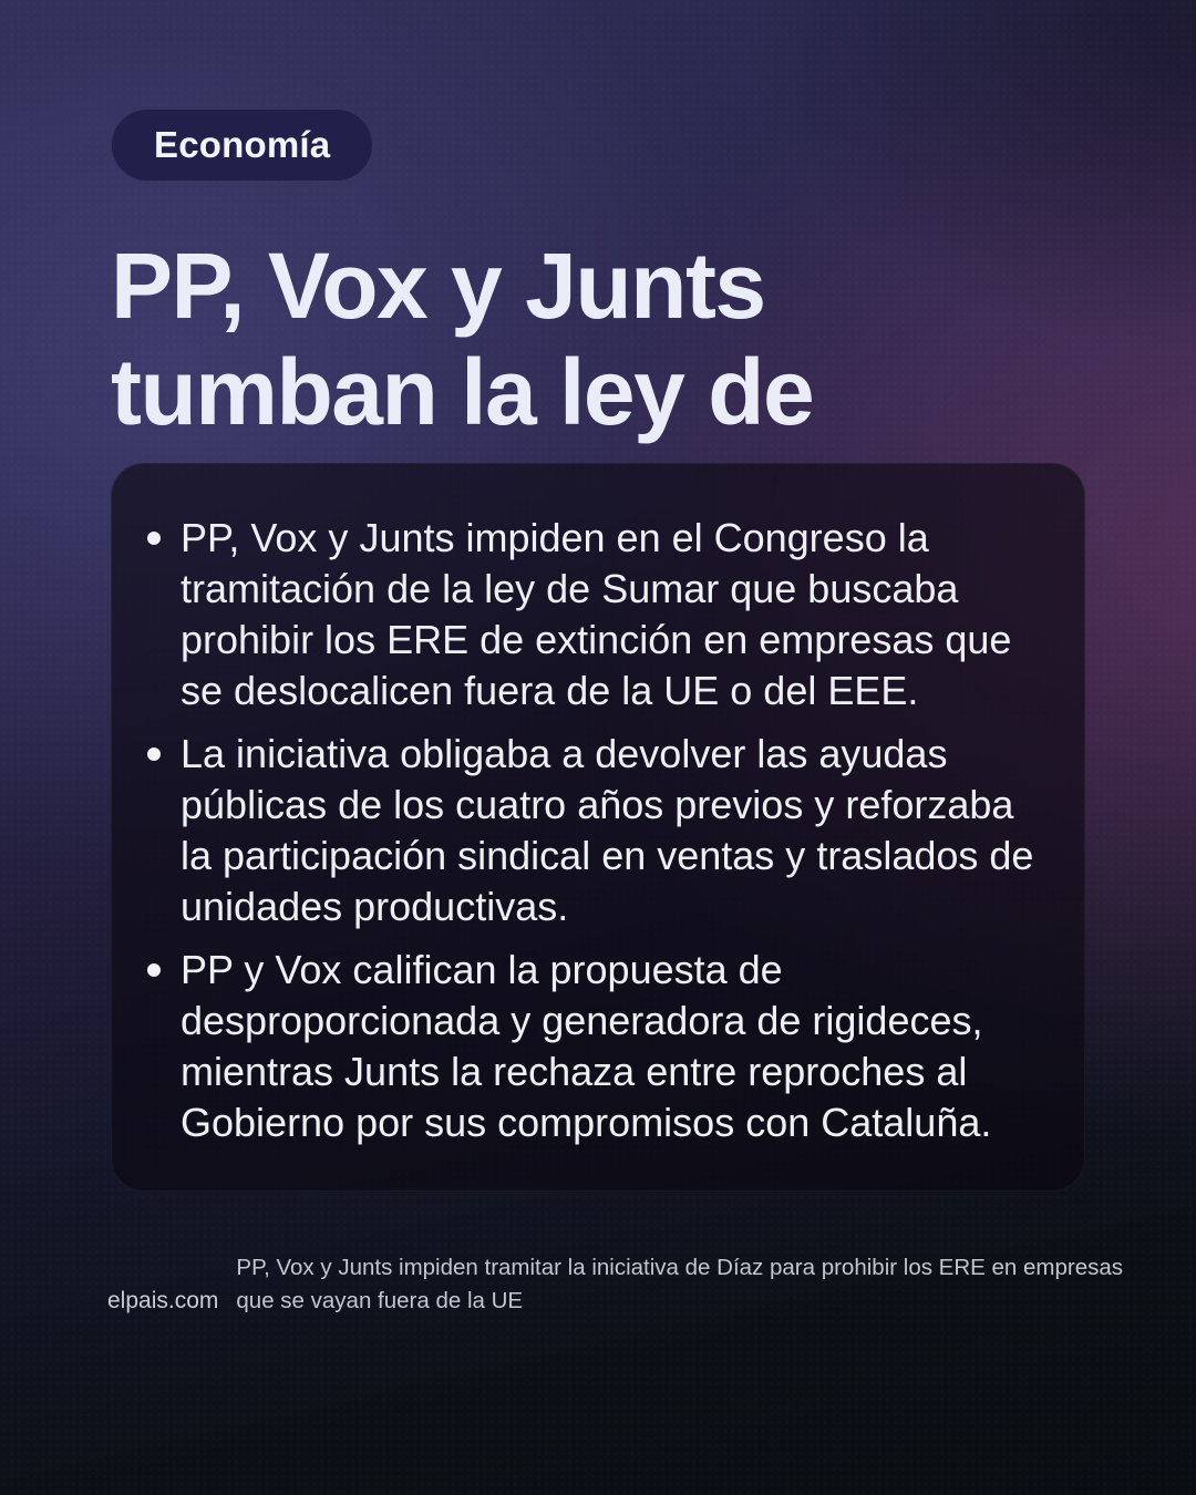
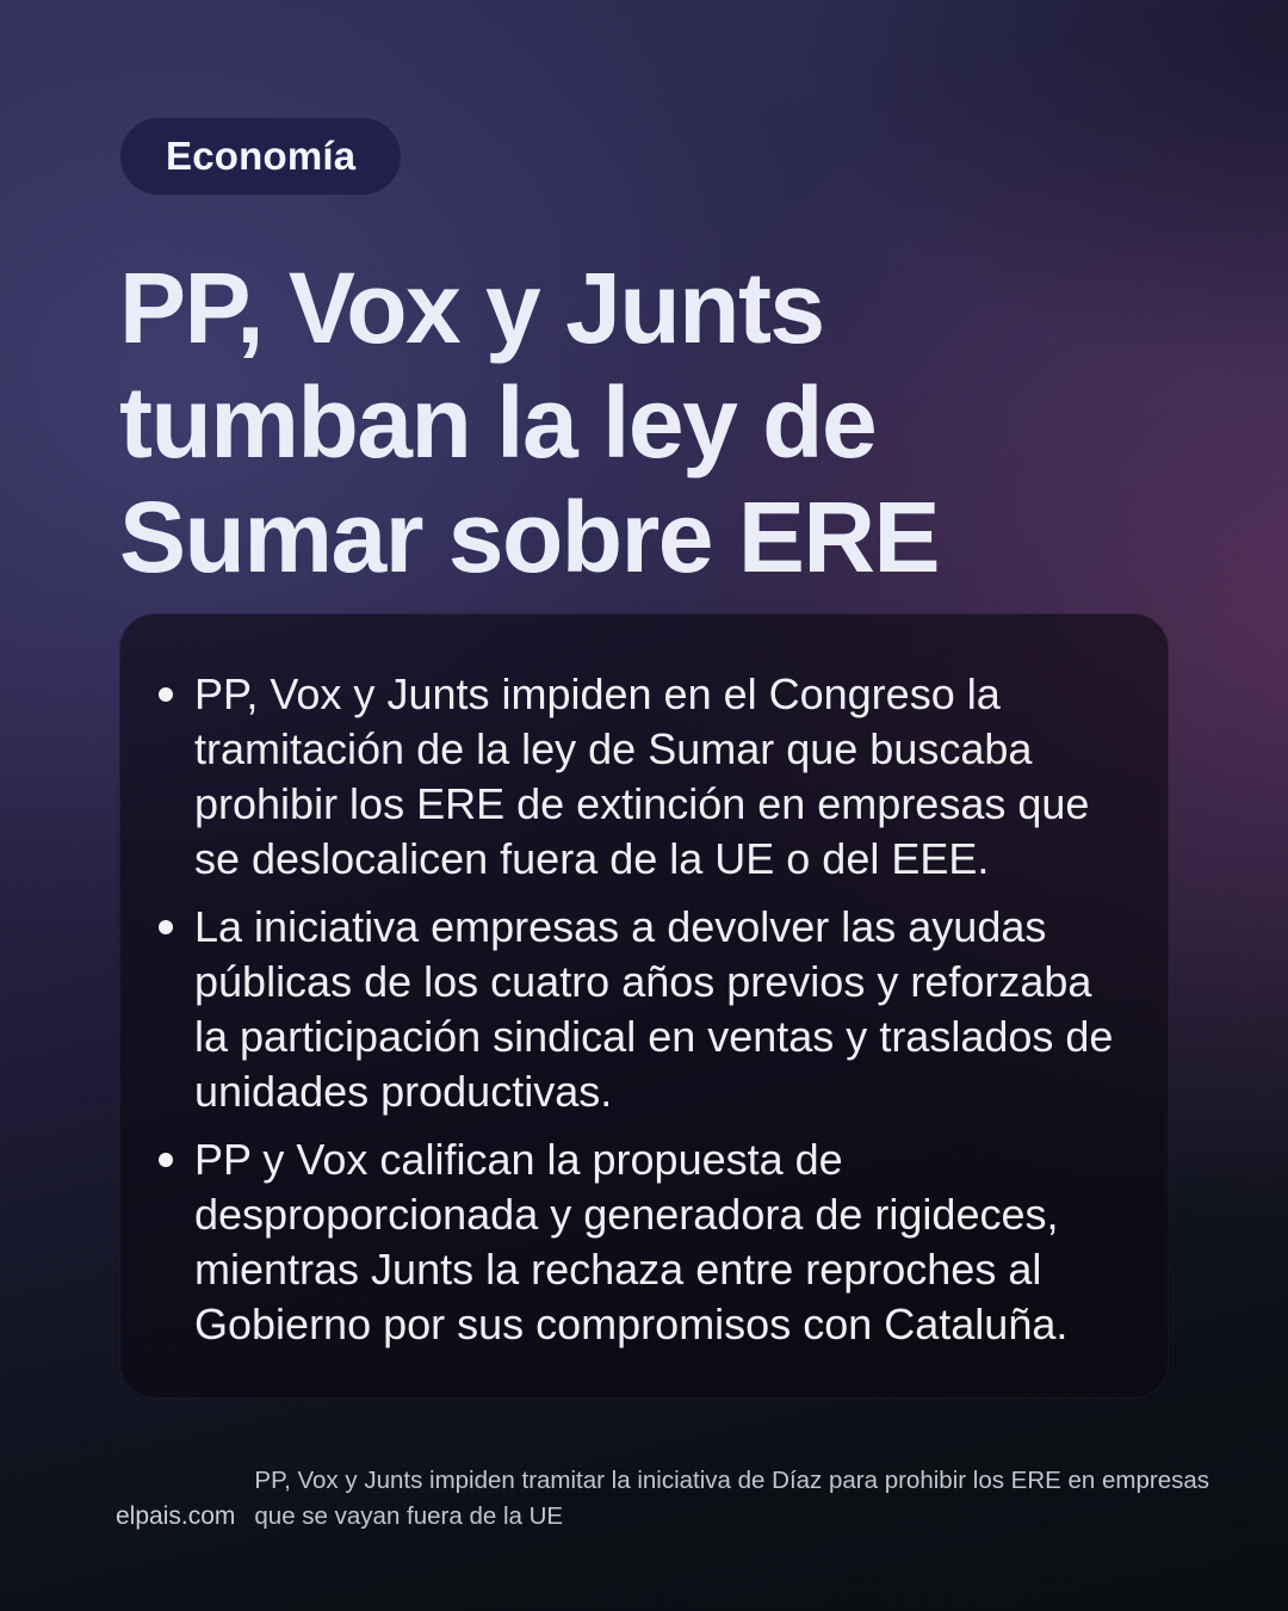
  Economía
  PP, Vox y Junts
  tumban la ley de
+ Sumar sobre ERE
  PP, Vox y Junts impiden en el Congreso la tramitación de la ley de Sumar que buscaba prohibir los ERE de extinción en empresas que se deslocalicen fuera de la UE o del EEE.
- La iniciativa obligaba a devolver las ayudas públicas de los cuatro años previos y reforzaba la participación sindical en ventas y traslados de unidades productivas.
+ La iniciativa empresas a devolver las ayudas públicas de los cuatro años previos y reforzaba la participación sindical en ventas y traslados de unidades productivas.
  PP y Vox califican la propuesta de desproporcionada y generadora de rigideces, mientras Junts la rechaza entre reproches al Gobierno por sus compromisos con Cataluña.
  elpais.com
  PP, Vox y Junts impiden tramitar la iniciativa de Díaz para prohibir los ERE en empresas
  que se vayan fuera de la UE
